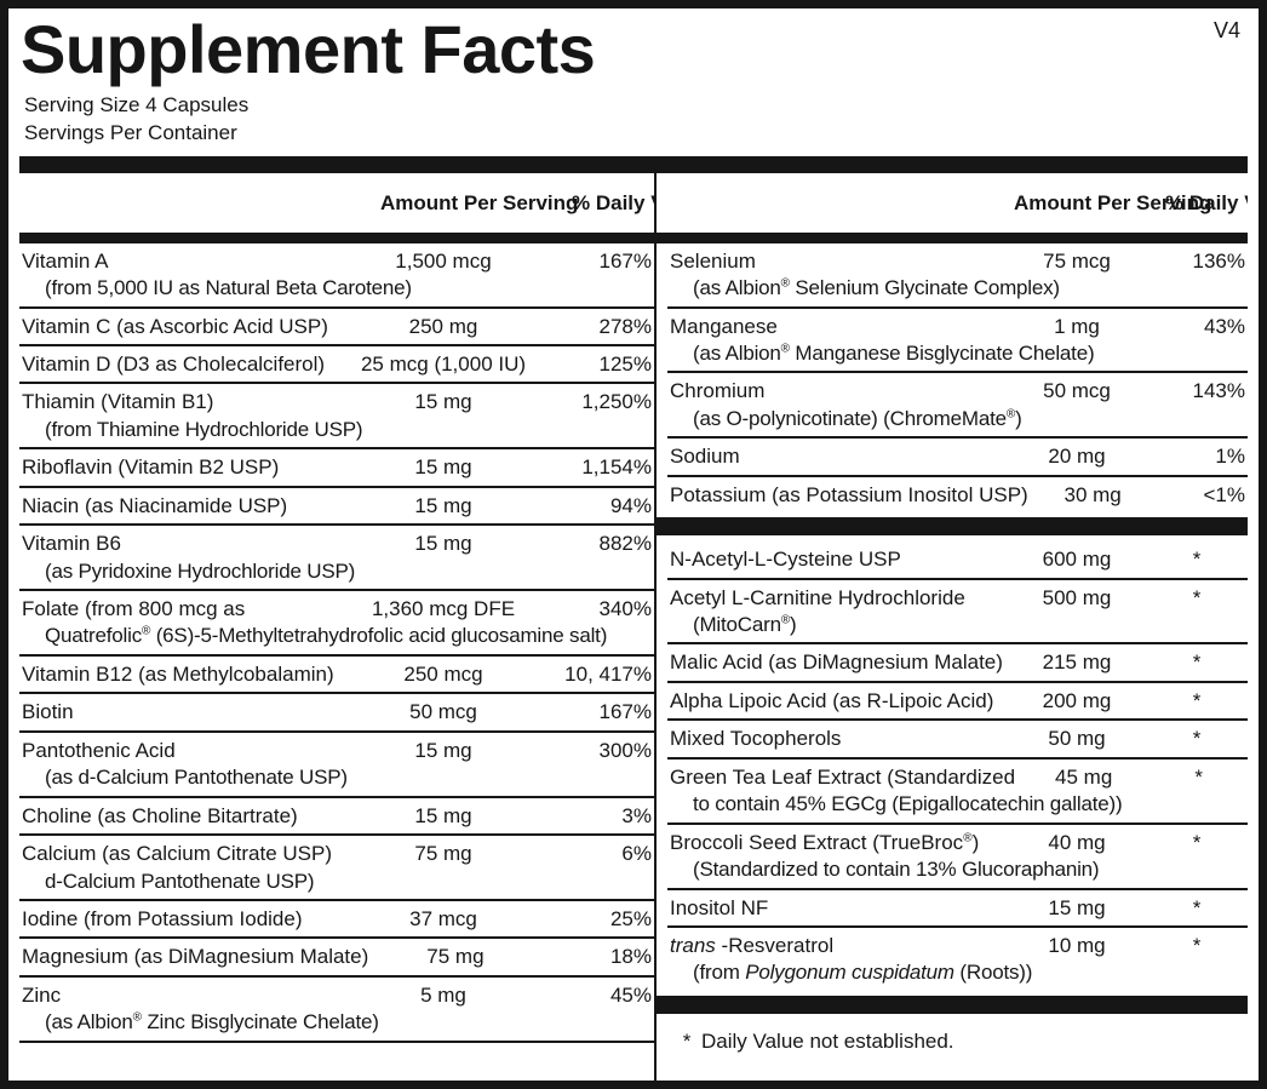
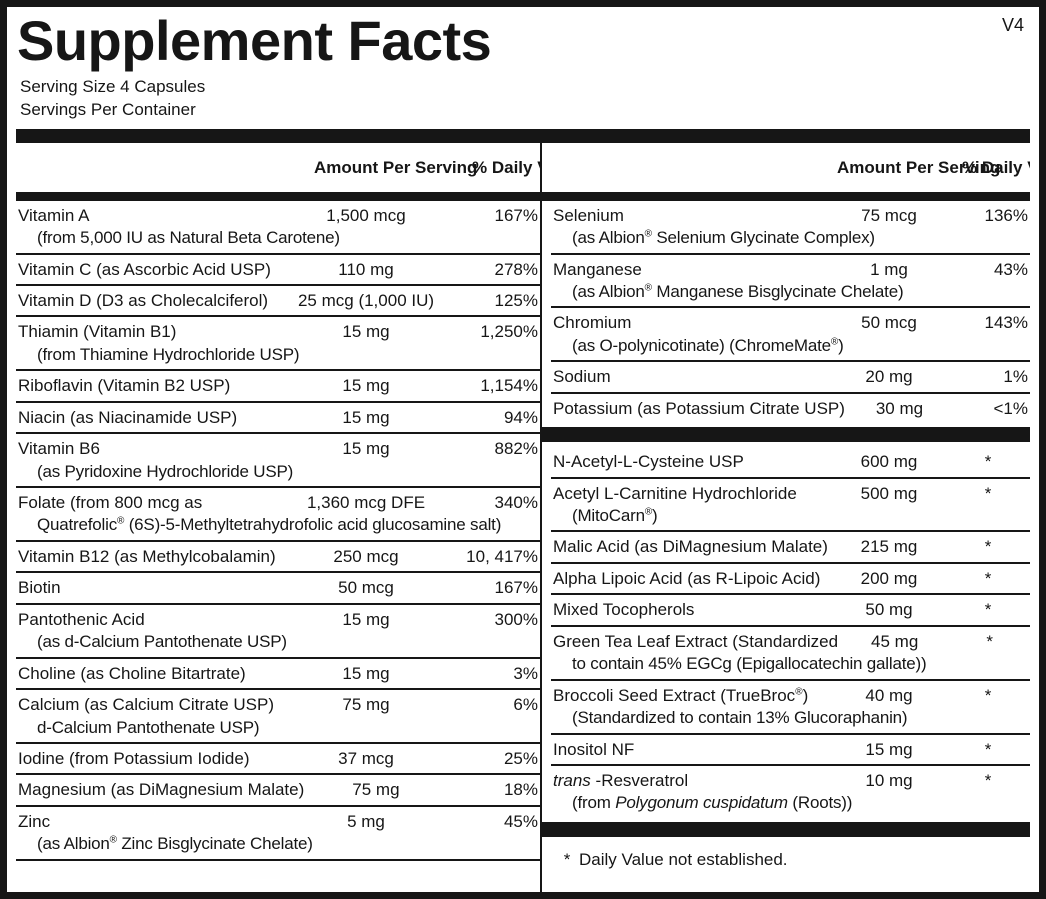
  V4
  Supplement Facts
  Serving Size 4 Capsules
  Servings Per Container
  Amount Per Ser
  Vitamin A
  1,500 mcg
  167%
  (from 5,000 IU as Natural Beta Carotene)
  Vitamin C (as Ascorbic Acid USP)
- 250 mg
+ 110 mg
  278%
  Vitamin D (D3 as Cholecalciferol)
  25 mcg (1,000 IU)
  125%
  Thiamin (Vitamin B1)
  15 mg
  1,250%
  (from Thiamine Hydrochloride USP)
  Riboflavin (Vitamin B2 USP)
  15 mg
  1,154%
  Niacin (as Niacinamide USP)
  15 mg
  94%
  Vitamin B6
  15 mg
  882%
  (as Pyridoxine Hydrochloride USP)
  Folate (from 800 mcg as
  1,360 mcg DFE
  340%
  Quatrefolic® (6S)-5-Methyltetrahydrofolic acid glucosamine salt)
  Vitamin B12 (as Methylcobalamin)
  250 mcg
  10, 417%
  Biotin
  50 mcg
  167%
  Pantothenic Acid
  15 mg
  300%
  (as d-Calcium Pantothenate USP)
  Choline (as Choline Bitartrate)
  15 mg
  3%
  Calcium (as Calcium Citrate USP)
  75 mg
  6%
  d-Calcium Pantothenate USP)
  Iodine (from Potassium Iodide)
  37 mcg
  25%
  Magnesium (as DiMagnesium Malate)
  75 mg
  18%
  Zinc
  5 mg
  45%
  (as Albion® Zinc Bisglycinate Chelate)
  Selenium
  75 mcg
  136%
  (as Albion® Selenium Glycinate Complex)
  Manganese
  1 mg
  43%
  (as Albion® Manganese Bisglycinate Chelate)
  Chromium
  50 mcg
  143%
  (as O-polynicotinate) (ChromeMate®)
  Sodium
  20 mg
  1%
- Potassium (as Potassium Inositol USP)
+ Potassium (as Potassium Citrate USP)
  30 mg
  <1%
  N-Acetyl-L-Cysteine USP
  600 mg
  *
  Acetyl L-Carnitine Hydrochloride
  500 mg
  *
  (MitoCarn®)
  Malic Acid (as DiMagnesium Malate)
  215 mg
  *
  Alpha Lipoic Acid (as R-Lipoic Acid)
  200 mg
  *
  Mixed Tocopherols
  50 mg
  *
  Green Tea Leaf Extract (Standardized
  45 mg
  *
  to contain 45% EGCg (Epigallocatechin gallate))
  Broccoli Seed Extract (TrueBroc®)
  40 mg
  *
  (Standardized to contain 13% Glucoraphanin)
  Inositol NF
  15 mg
  *
  trans -Resveratrol
  10 mg
  *
  (from Polygonum cuspidatum (Roots))
  *
  Daily Value not established.
